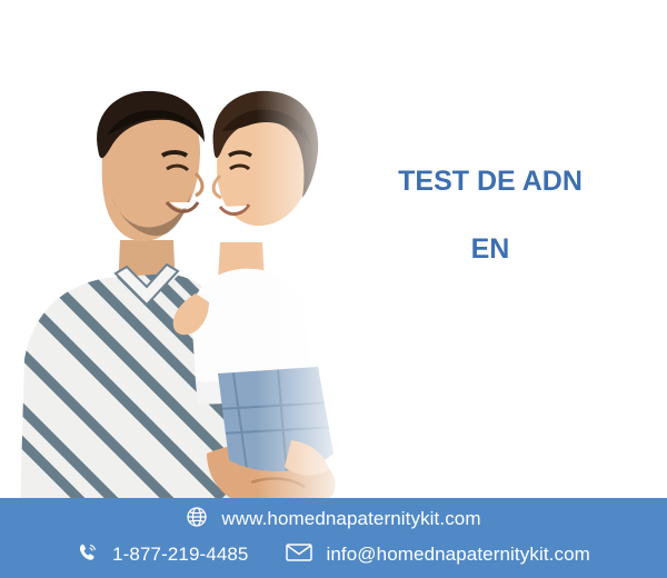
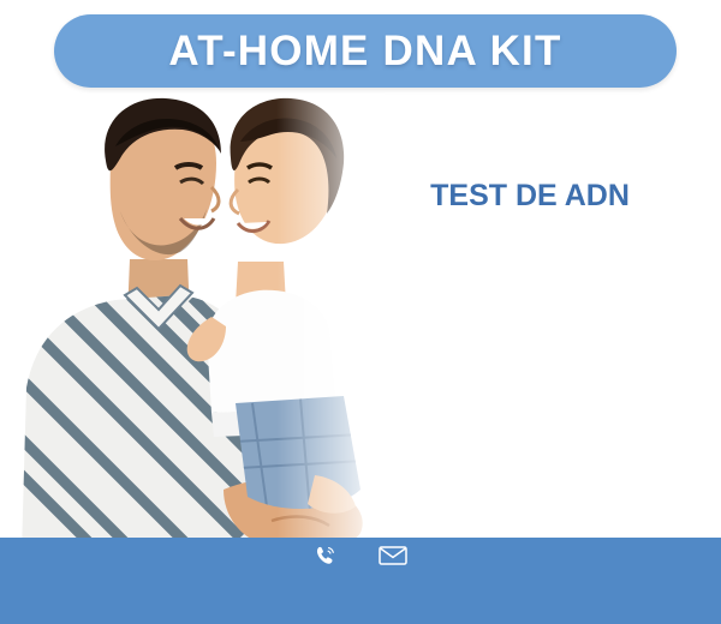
+ AT-HOME DNA KIT
  TEST DE ADN
- EN
- www.homednapaternitykit.com
- 1-877-219-4485
- info@homednapaternitykit.com
